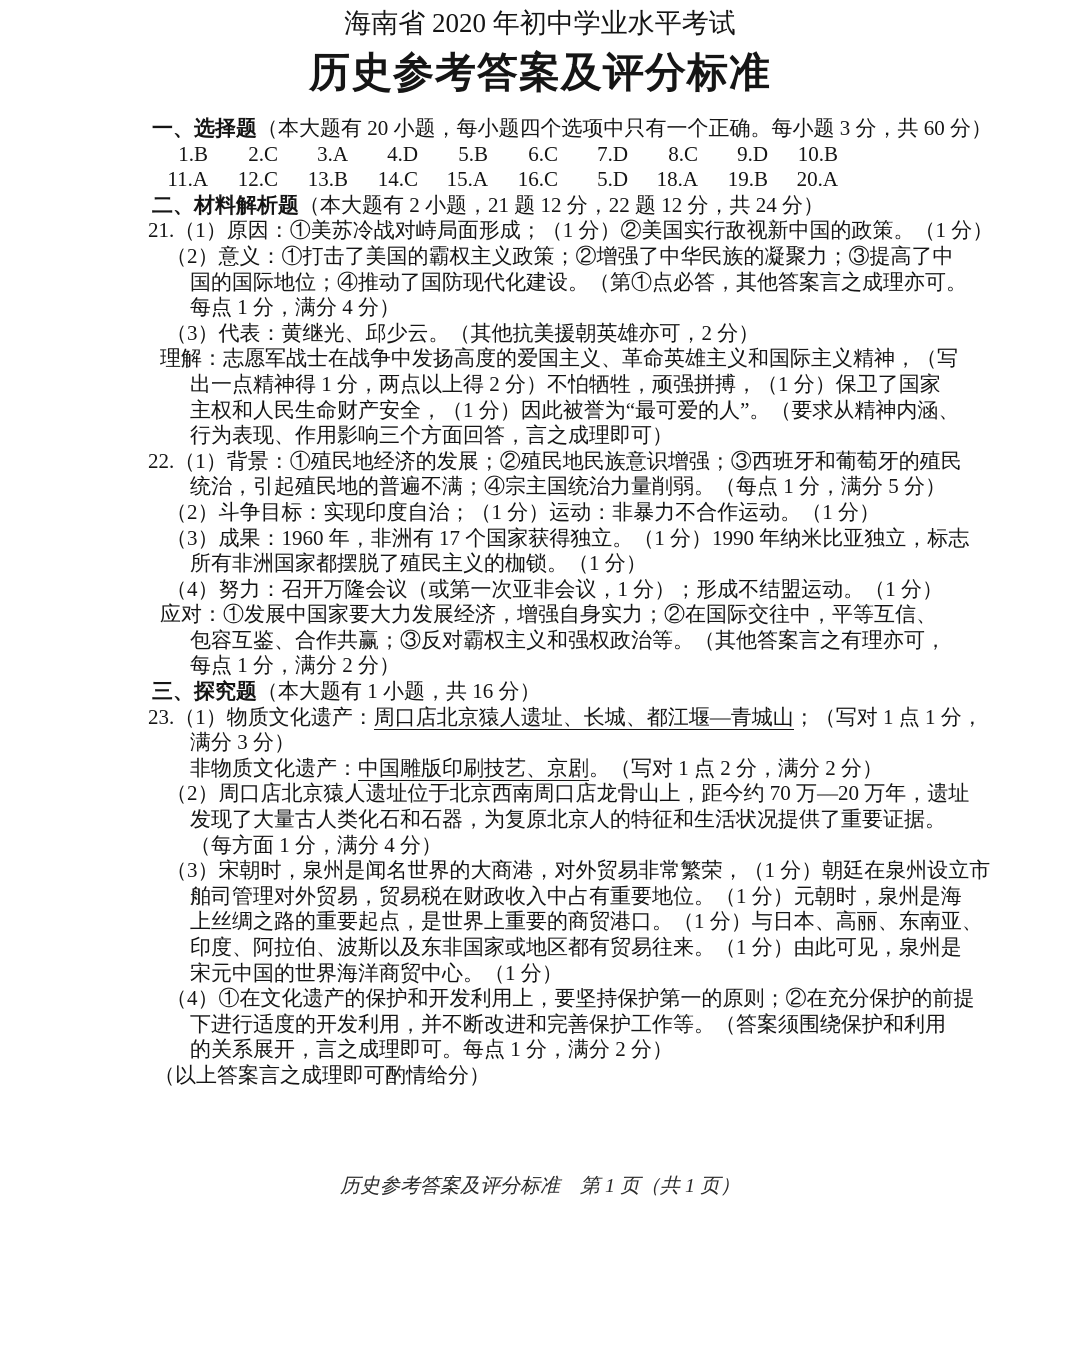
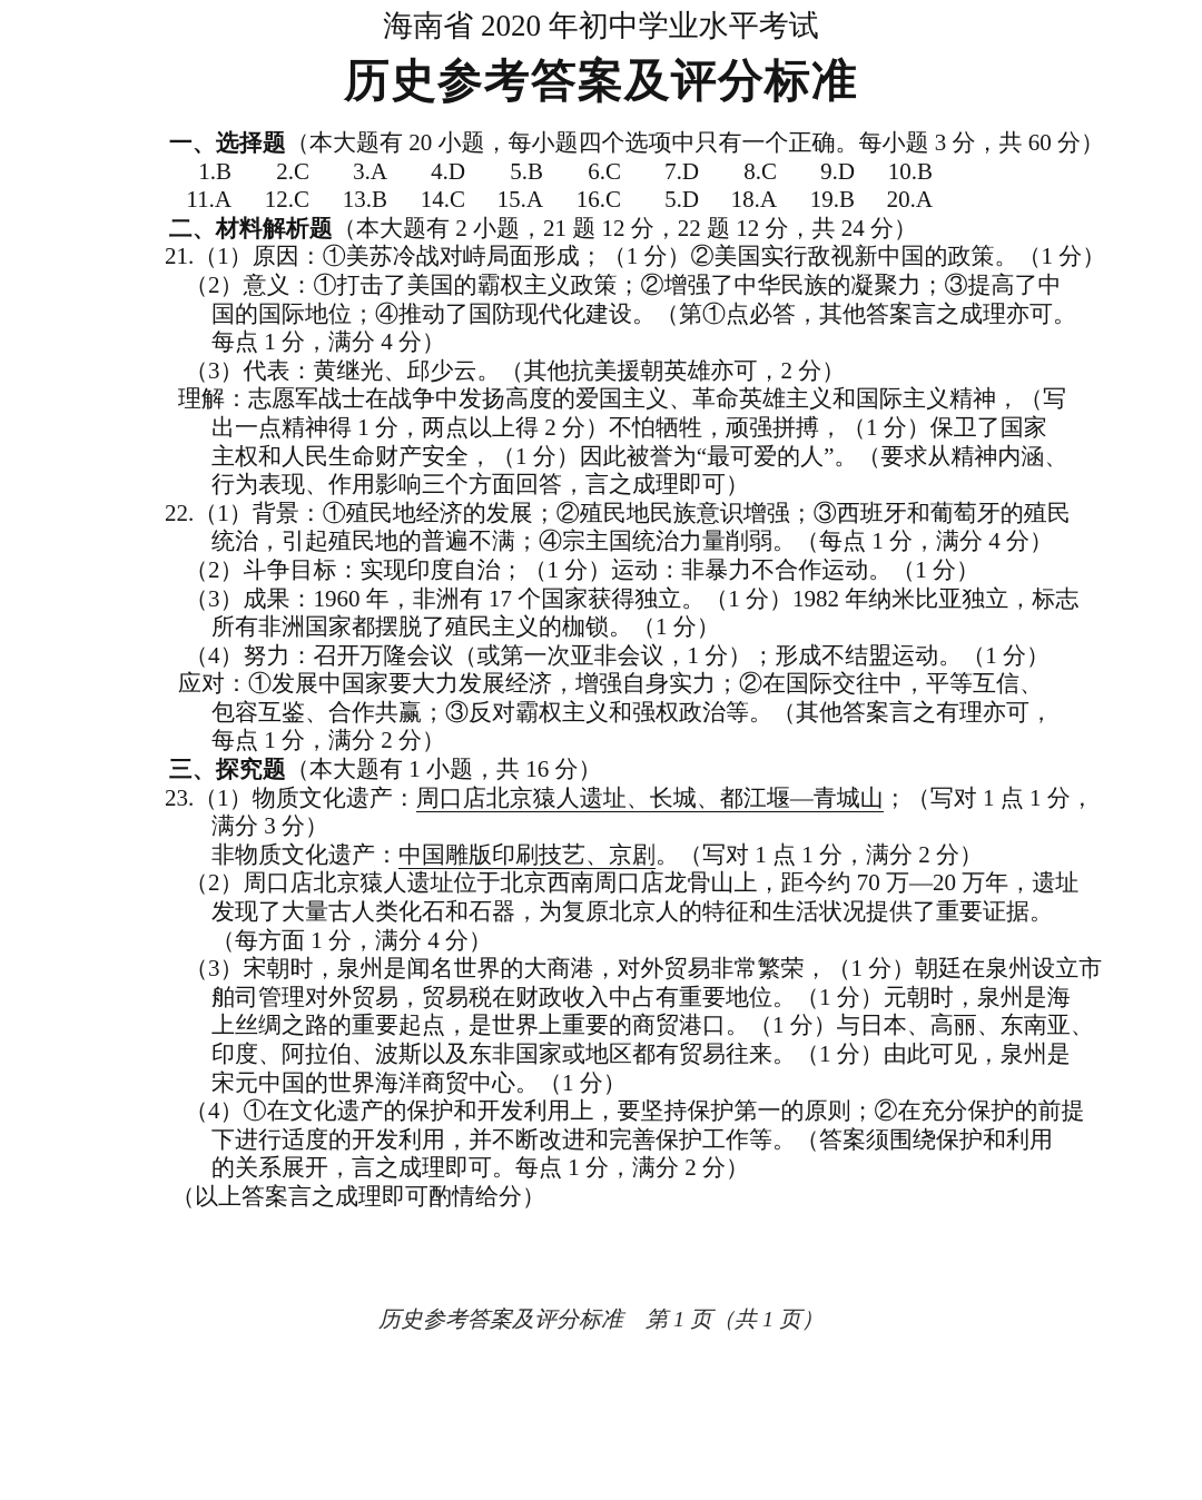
  海南省 2020 年初中学业水平考试
  历史参考答案及评分标准
  一、选择题（本大题有 20 小题，每小题四个选项中只有一个正确。每小题 3 分，共 60 分）
  1.B 2.C 3.A 4.D 5.B 6.C 7.D 8.C 9.D 10.B
  11.A 12.C 13.B 14.C 15.A 16.C 5.D 18.A 19.B 20.A
  二、材料解析题（本大题有 2 小题，21 题 12 分，22 题 12 分，共 24 分）
  21.（1）原因：①美苏冷战对峙局面形成；（1 分）②美国实行敌视新中国的政策。（1 分）
  （2）意义：①打击了美国的霸权主义政策；②增强了中华民族的凝聚力；③提高了中
  国的国际地位；④推动了国防现代化建设。（第①点必答，其他答案言之成理亦可。
  每点 1 分，满分 4 分）
  （3）代表：黄继光、邱少云。（其他抗美援朝英雄亦可，2 分）
  理解：志愿军战士在战争中发扬高度的爱国主义、革命英雄主义和国际主义精神，（写
  出一点精神得 1 分，两点以上得 2 分）不怕牺牲，顽强拼搏，（1 分）保卫了国家
  主权和人民生命财产安全，（1 分）因此被誉为“最可爱的人”。（要求从精神内涵、
  行为表现、作用影响三个方面回答，言之成理即可）
  22.（1）背景：①殖民地经济的发展；②殖民地民族意识增强；③西班牙和葡萄牙的殖民
- 统治，引起殖民地的普遍不满；④宗主国统治力量削弱。（每点 1 分，满分 5 分）
+ 统治，引起殖民地的普遍不满；④宗主国统治力量削弱。（每点 1 分，满分 4 分）
  （2）斗争目标：实现印度自治；（1 分）运动：非暴力不合作运动。（1 分）
- （3）成果：1960 年，非洲有 17 个国家获得独立。（1 分）1990 年纳米比亚独立，标志
+ （3）成果：1960 年，非洲有 17 个国家获得独立。（1 分）1982 年纳米比亚独立，标志
  所有非洲国家都摆脱了殖民主义的枷锁。（1 分）
  （4）努力：召开万隆会议（或第一次亚非会议，1 分）；形成不结盟运动。（1 分）
  应对：①发展中国家要大力发展经济，增强自身实力；②在国际交往中，平等互信、
  包容互鉴、合作共赢；③反对霸权主义和强权政治等。（其他答案言之有理亦可，
  每点 1 分，满分 2 分）
  三、探究题（本大题有 1 小题，共 16 分）
  23.（1）物质文化遗产：周口店北京猿人遗址、长城、都江堰—青城山；（写对 1 点 1 分，
  满分 3 分）
- 非物质文化遗产：中国雕版印刷技艺、京剧。（写对 1 点 2 分，满分 2 分）
+ 非物质文化遗产：中国雕版印刷技艺、京剧。（写对 1 点 1 分，满分 2 分）
  （2）周口店北京猿人遗址位于北京西南周口店龙骨山上，距今约 70 万—20 万年，遗址
  发现了大量古人类化石和石器，为复原北京人的特征和生活状况提供了重要证据。
  （每方面 1 分，满分 4 分）
  （3）宋朝时，泉州是闻名世界的大商港，对外贸易非常繁荣，（1 分）朝廷在泉州设立市
  舶司管理对外贸易，贸易税在财政收入中占有重要地位。（1 分）元朝时，泉州是海
  上丝绸之路的重要起点，是世界上重要的商贸港口。（1 分）与日本、高丽、东南亚、
  印度、阿拉伯、波斯以及东非国家或地区都有贸易往来。（1 分）由此可见，泉州是
  宋元中国的世界海洋商贸中心。（1 分）
  （4）①在文化遗产的保护和开发利用上，要坚持保护第一的原则；②在充分保护的前提
  下进行适度的开发利用，并不断改进和完善保护工作等。（答案须围绕保护和利用
  的关系展开，言之成理即可。每点 1 分，满分 2 分）
  （以上答案言之成理即可酌情给分）
  历史参考答案及评分标准 第 1 页（共 1 页）
